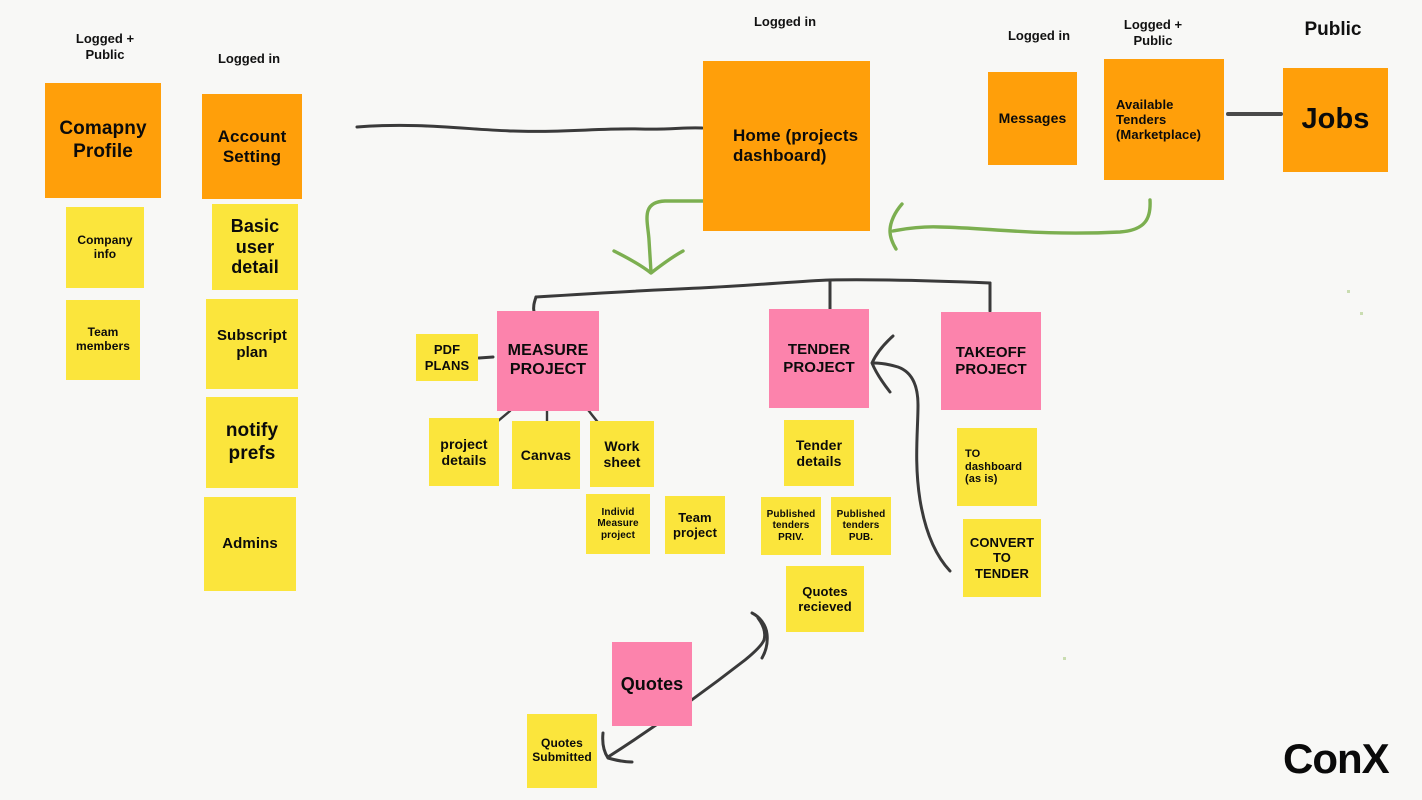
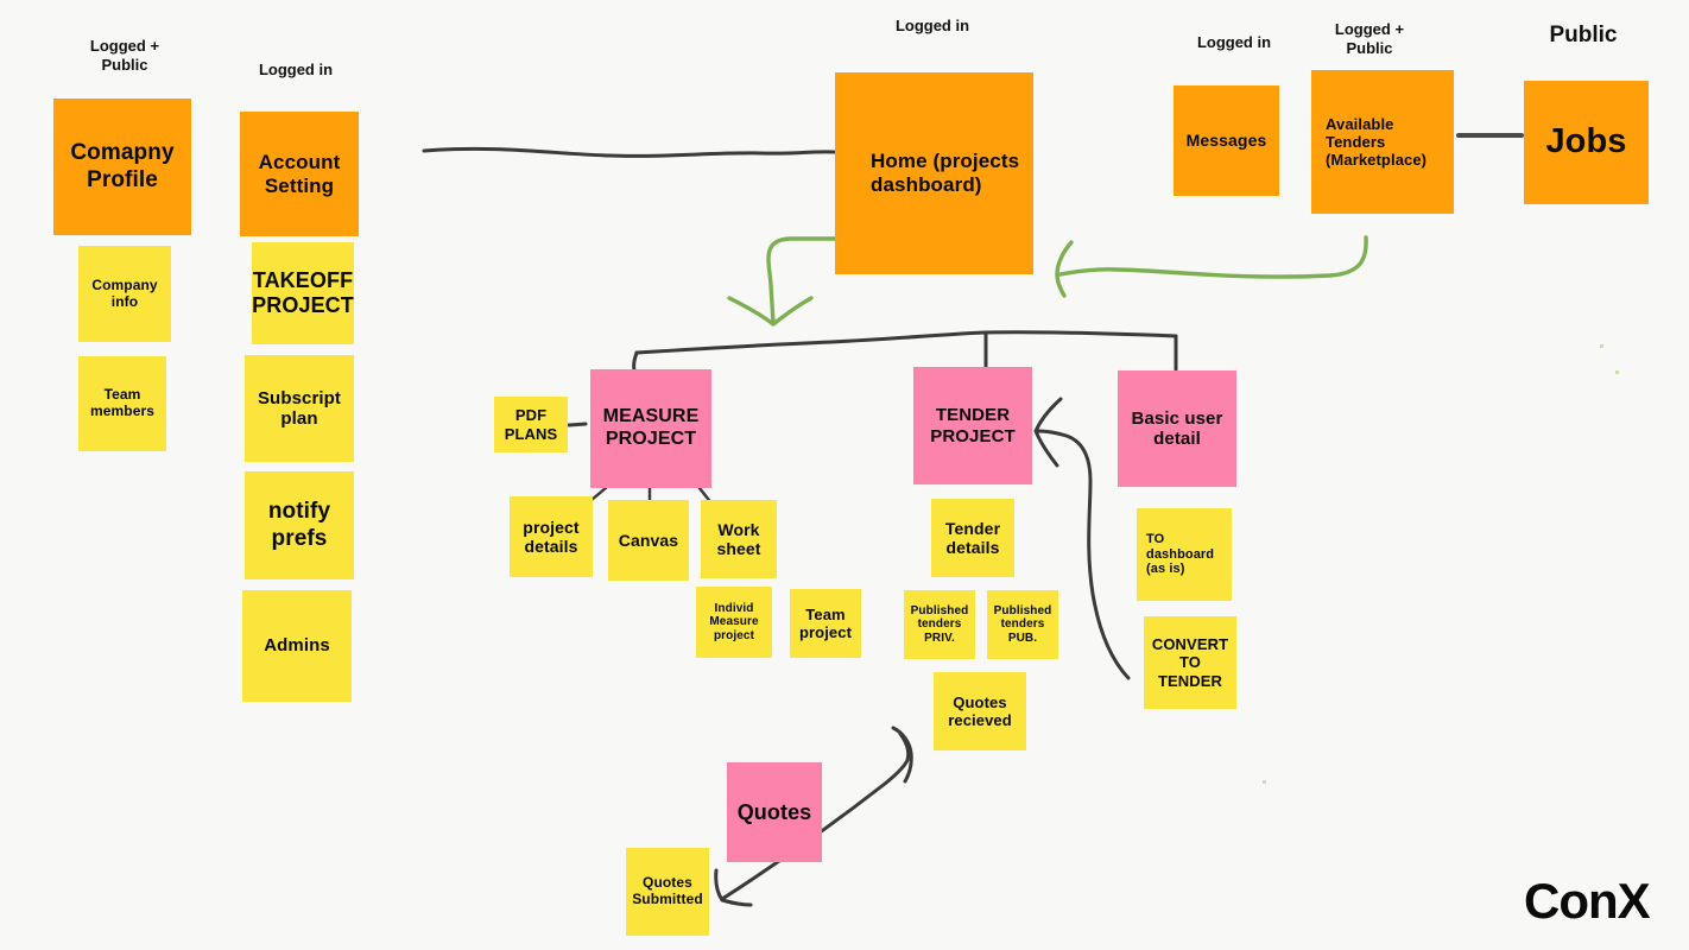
  Logged + Public
  Logged in
  Logged in
  Logged in
  Logged + Public
  Public
  Comapny Profile
  Company info
  Team members
  Account Setting
- Basic user detail
+ TAKEOFF PROJECT
  Subscript plan
  notify prefs
  Admins
  Home (projects dashboard)
  Messages
  Available Tenders (Marketplace)
  Jobs
  PDF PLANS
  MEASURE PROJECT
  project details
  Canvas
  Work sheet
  Individ Measure project
  Team project
  TENDER PROJECT
  Tender details
  Published tenders PRIV.
  Published tenders PUB.
  Quotes recieved
- TAKEOFF PROJECT
+ Basic user detail
  TO dashboard (as is)
  CONVERT TO TENDER
  Quotes
  Quotes Submitted
  ConX
